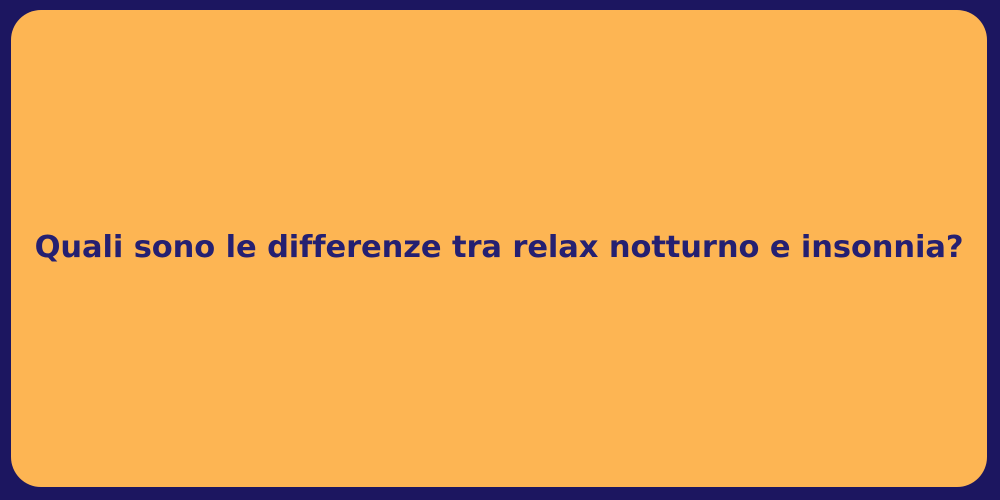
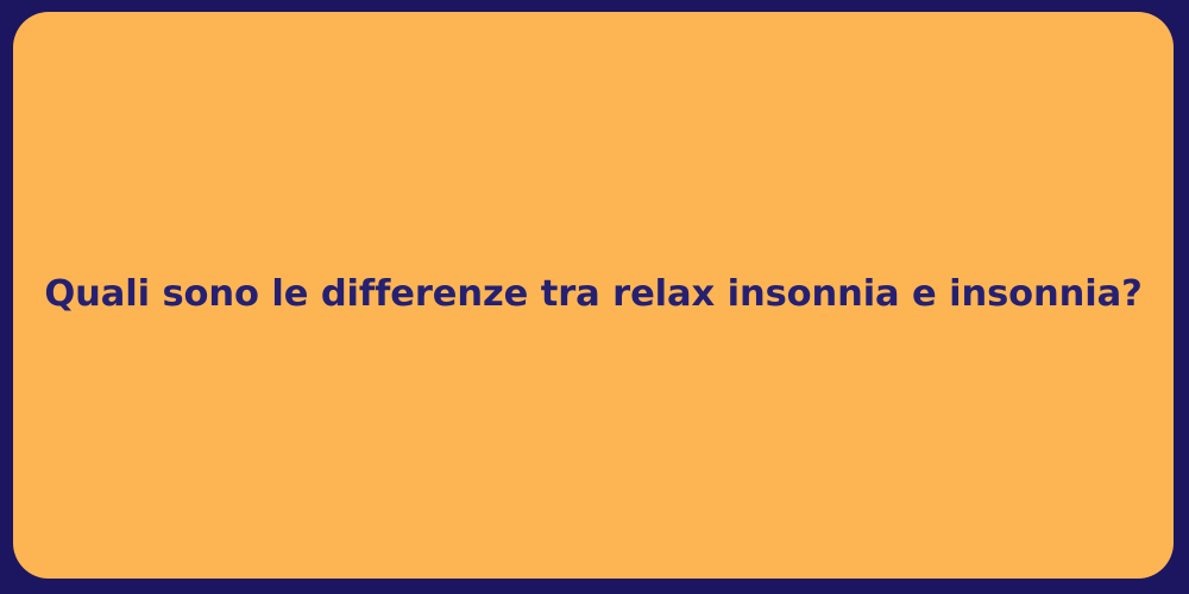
- Quali sono le differenze tra relax notturno e insonnia?
+ Quali sono le differenze tra relax insonnia e insonnia?
